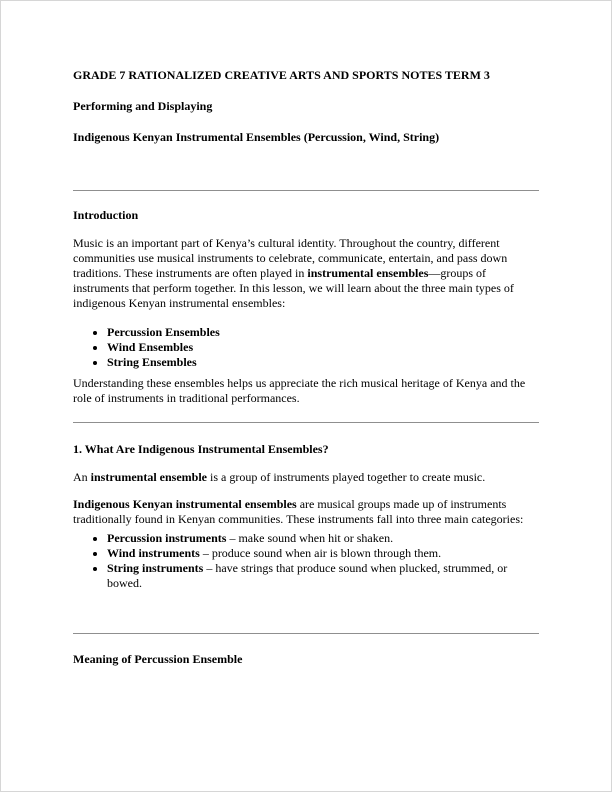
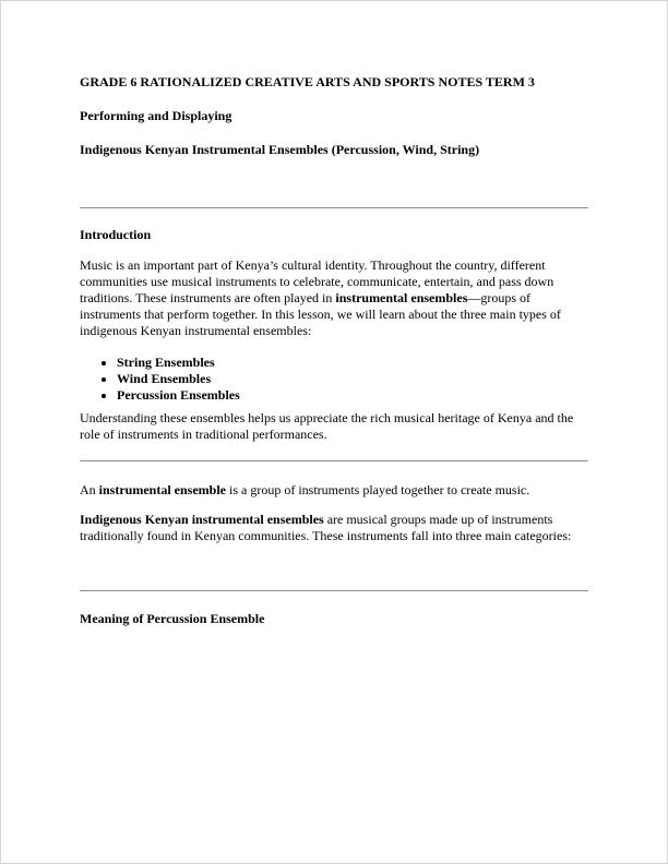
- GRADE 7 RATIONALIZED CREATIVE ARTS AND SPORTS NOTES TERM 3
+ GRADE 6 RATIONALIZED CREATIVE ARTS AND SPORTS NOTES TERM 3
  Performing and Displaying
  Indigenous Kenyan Instrumental Ensembles (Percussion, Wind, String)
  Introduction
  Music is an important part of Kenya’s cultural identity. Throughout the country, different communities use musical instruments to celebrate, communicate, entertain, and pass down traditions. These instruments are often played in instrumental ensembles—groups of instruments that perform together. In this lesson, we will learn about the three main types of indigenous Kenyan instrumental ensembles:
- Percussion Ensembles
+ String Ensembles
  Wind Ensembles
- String Ensembles
+ Percussion Ensembles
  Understanding these ensembles helps us appreciate the rich musical heritage of Kenya and the role of instruments in traditional performances.
- 1. What Are Indigenous Instrumental Ensembles?
  An instrumental ensemble is a group of instruments played together to create music.
  Indigenous Kenyan instrumental ensembles are musical groups made up of instruments traditionally found in Kenyan communities. These instruments fall into three main categories:
- Percussion instruments – make sound when hit or shaken.
- Wind instruments – produce sound when air is blown through them.
- String instruments – have strings that produce sound when plucked, strummed, or bowed.
  Meaning of Percussion Ensemble
